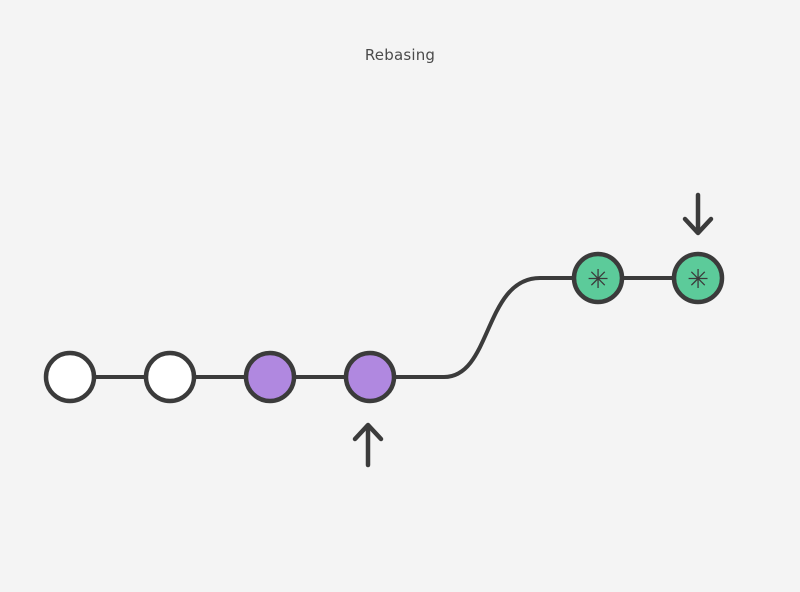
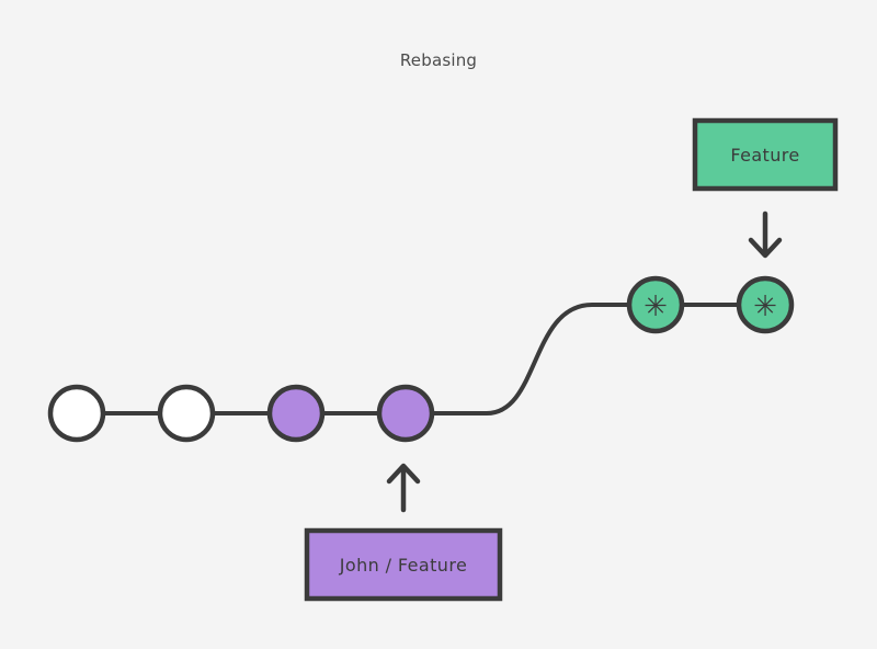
  Rebasing
  ✳
  ✳
+ Feature
+ John / Feature
